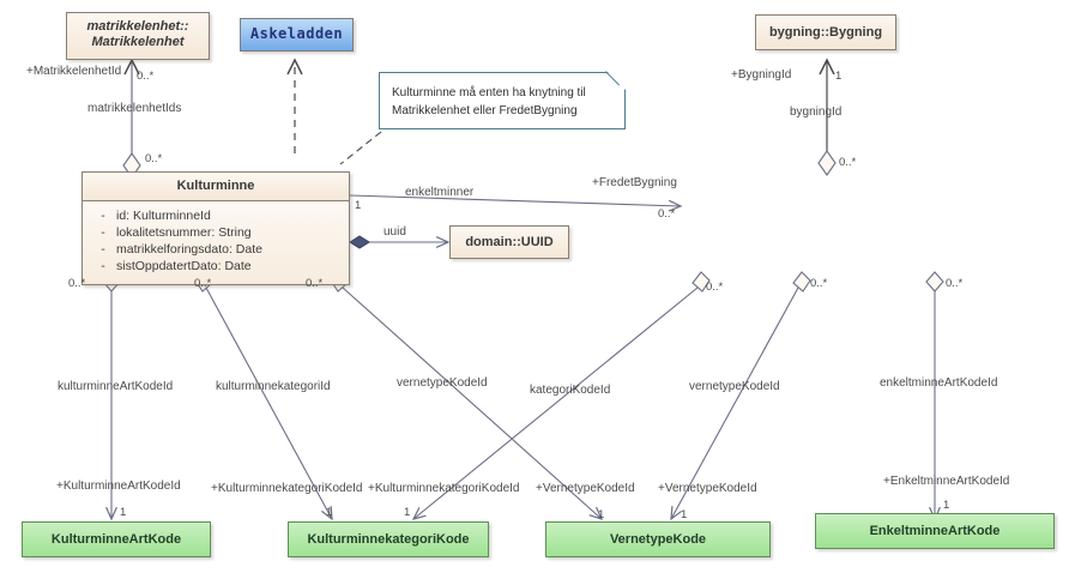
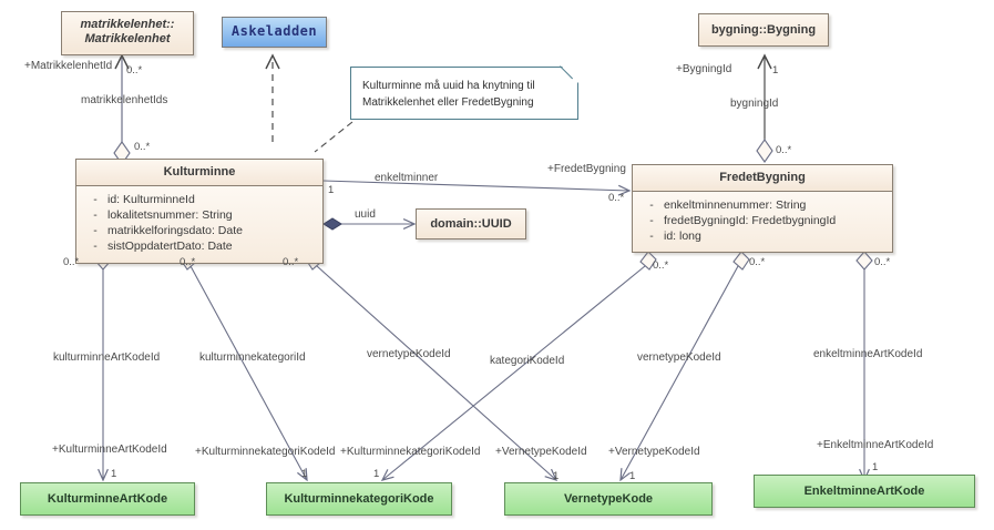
  matrikkelenhet::
  Matrikkelenhet
  Askeladden
  bygning::Bygning
  Kulturminne
  - id: KulturminneId
  - lokalitetsnummer: String
  - matrikkelforingsdato: Date
  - sistOppdatertDato: Date
+ FredetBygning
+ - enkeltminnenummer: String
+ - fredetBygningId: FredetbygningId
+ - id: long
  domain::UUID
  KulturminneArtKode
  KulturminnekategoriKode
  VernetypeKode
  EnkeltminneArtKode
- Kulturminne må enten ha knytning til
+ Kulturminne må uuid ha knytning til
  Matrikkelenhet eller FredetBygning
  +MatrikkelenhetId
  0..*
  matrikkelenhetIds
  0..*
  +BygningId
  1
  bygningId
  0..*
  enkeltminner
  1
  +FredetBygning
  0..*
  uuid
  0..*
  0..*
  0..*
  0..*
  0..*
  0..*
  kulturminneArtKodeId
  kulturminnekategoriId
  vernetypeKodeId
  kategoriKodeId
  vernetypeKodeId
  enkeltminneArtKodeId
  +KulturminneArtKodeId
  1
  +KulturminnekategoriKodeId
  1
  +KulturminnekategoriKodeId
  1
  +VernetypeKodeId
  1
  +VernetypeKodeId
  1
  +EnkeltminneArtKodeId
  1
